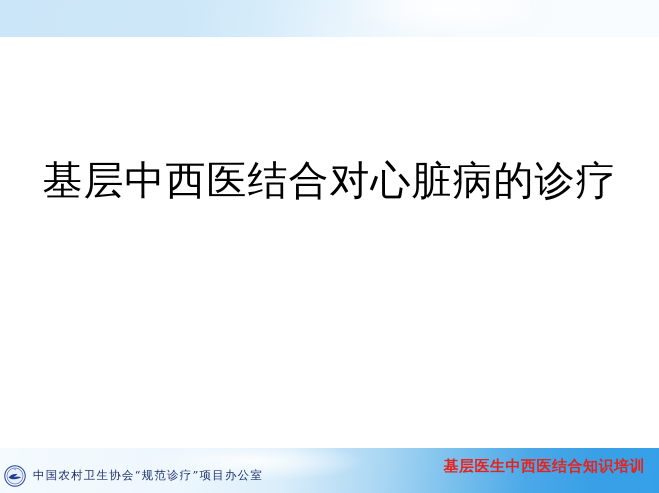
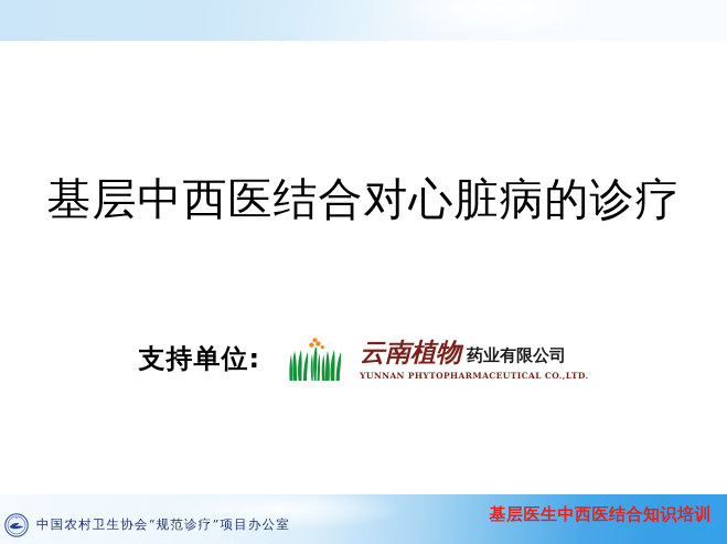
  基层中西医结合对心脏病的诊疗
+ 支持单位:
+ 云南植物
+ 药业有限公司
+ YUNNAN PHYTOPHARMACEUTICAL CO.,LTD.
  中国农村卫生协会“规范诊疗”项目办公室
  基层医生中西医结合知识培训
